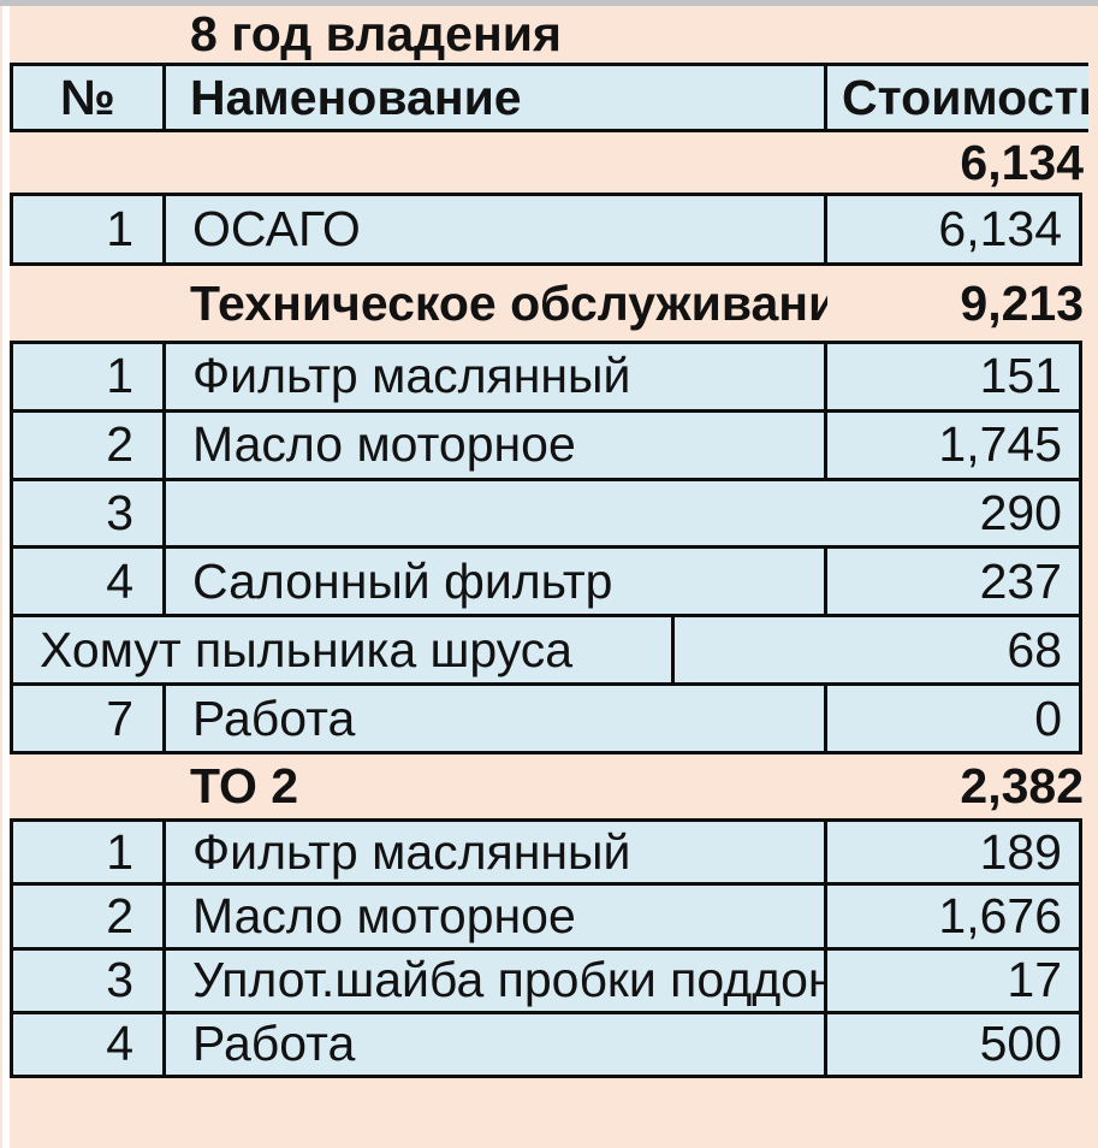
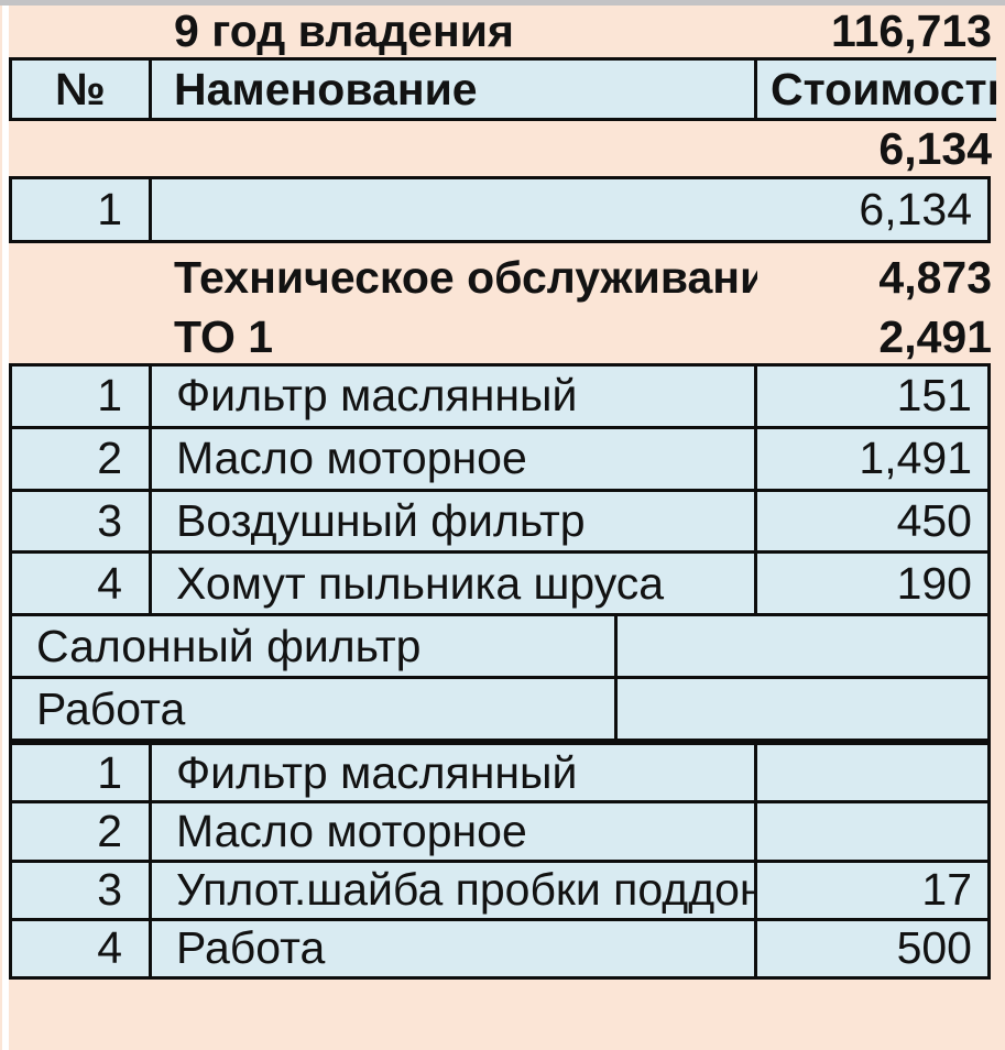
- 8 год владения
+ 9 год владения
+ 116,713
  №
  Наменование
  Стоимост
  6,134
  1
- ОСАГО
  6,134
  Техническое обслуживани
- 9,213
+ 4,873
+ ТО 1
+ 2,491
  1
  Фильтр маслянный
  151
  2
  Масло моторное
- 1,745
+ 1,491
  3
+ Воздушный фильтр
- 290
+ 450
  4
- Салонный фильтр
+ Хомут пыльника шруса
- 237
+ 190
- Хомут пыльника шруса
+ Салонный фильтр
- 68
- 7
  Работа
- 0
- ТО 2
- 2,382
  1
  Фильтр маслянный
- 189
  2
  Масло моторное
- 1,676
  3
  Уплот.шайба пробки поддон
  17
  4
  Работа
  500
